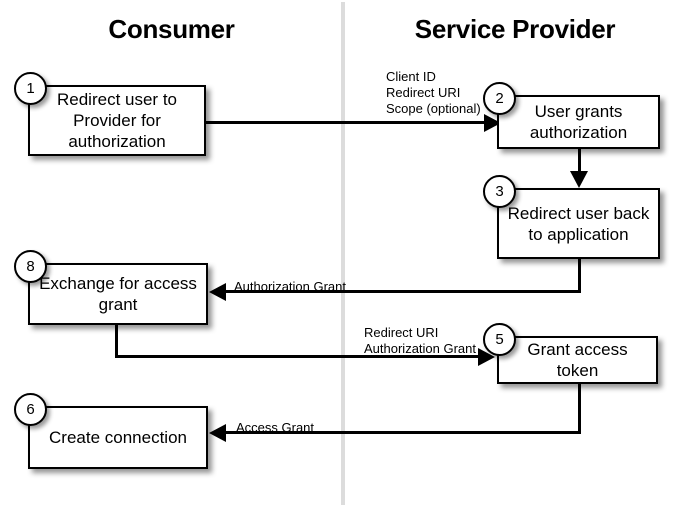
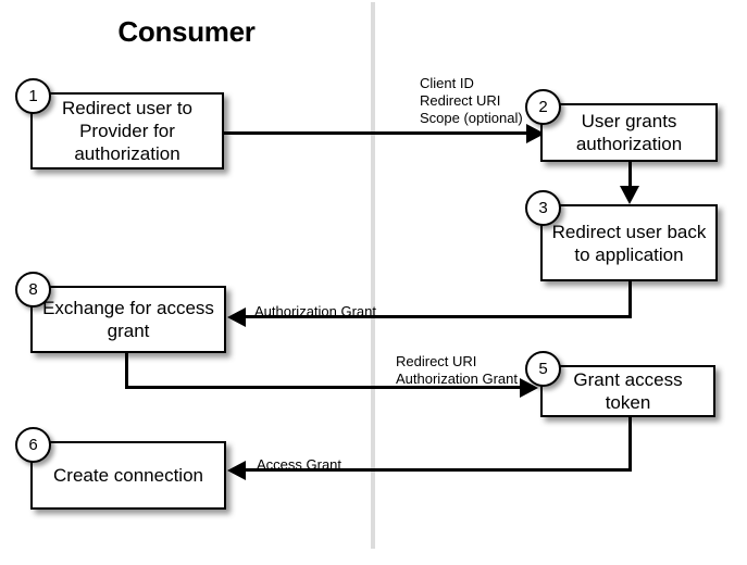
  Consumer
- Service Provider
  Redirect user to
  Provider for
  authorization
  1
  User grants
  authorization
  2
  Redirect user back
  to application
  3
  Exchange for access
  grant
  8
  Grant access token
  5
  Create connection
  6
  Client ID
  Redirect URI
  Scope (optional)
  Authorization Grant
  Redirect URI
  Authorization Grant
  Access Grant
